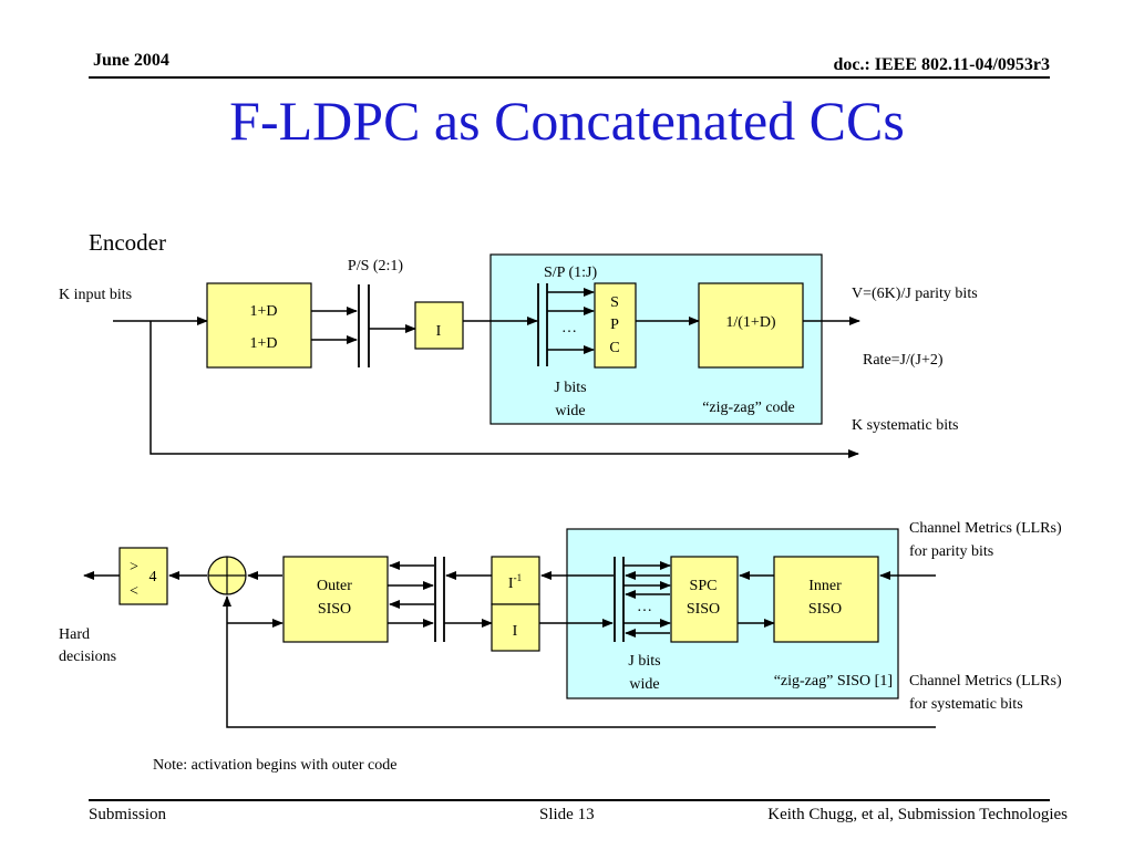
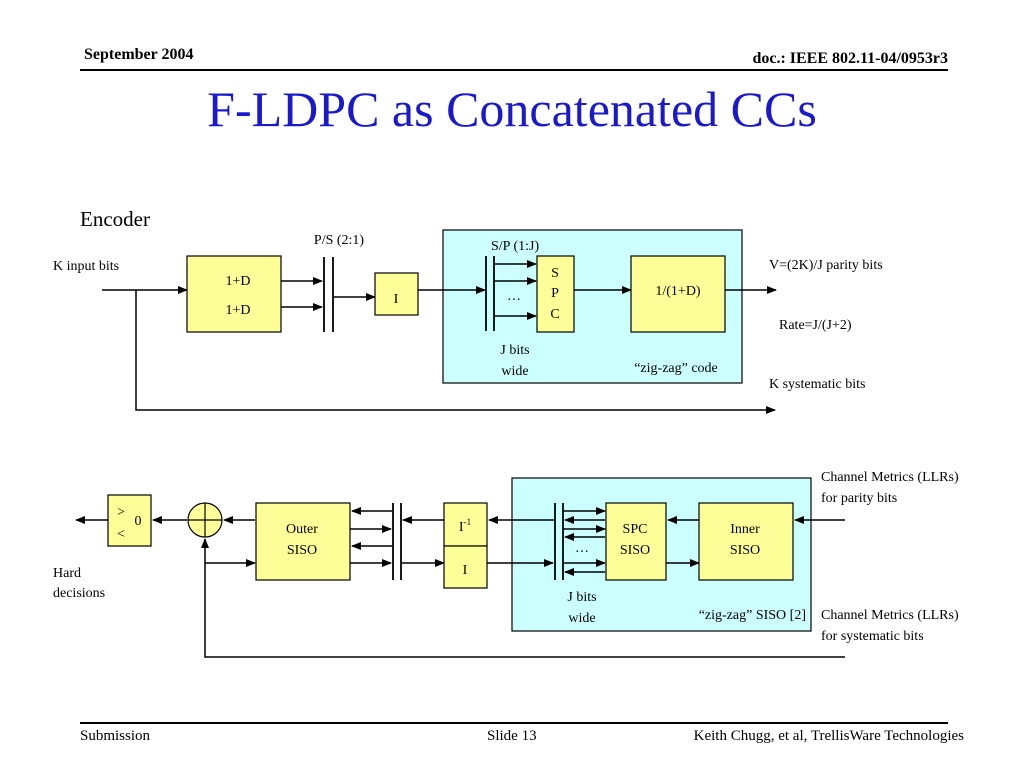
- June 2004
+ September 2004
  doc.: IEEE 802.11-04/0953r3
  F-LDPC as Concatenated CCs
  Encoder
  K input bits
  1+D
  1+D
  P/S (2:1)
  I
  S/P (1:J)
  …
  J bits
  wide
  S
  P
  C
  1/(1+D)
  “zig-zag” code
- V=(6K)/J parity bits
+ V=(2K)/J parity bits
  Rate=J/(J+2)
  K systematic bits
  >
  <
- 4
+ 0
  Hard
  decisions
  Outer
  SISO
  I-1
  I
  …
  J bits
  wide
  SPC
  SISO
  Inner
  SISO
- “zig-zag” SISO [1]
+ “zig-zag” SISO [2]
  Channel Metrics (LLRs)
  for parity bits
  Channel Metrics (LLRs)
  for systematic bits
- Note: activation begins with outer code
  Submission
  Slide 13
- Keith Chugg, et al, Submission Technologies
+ Keith Chugg, et al, TrellisWare Technologies
